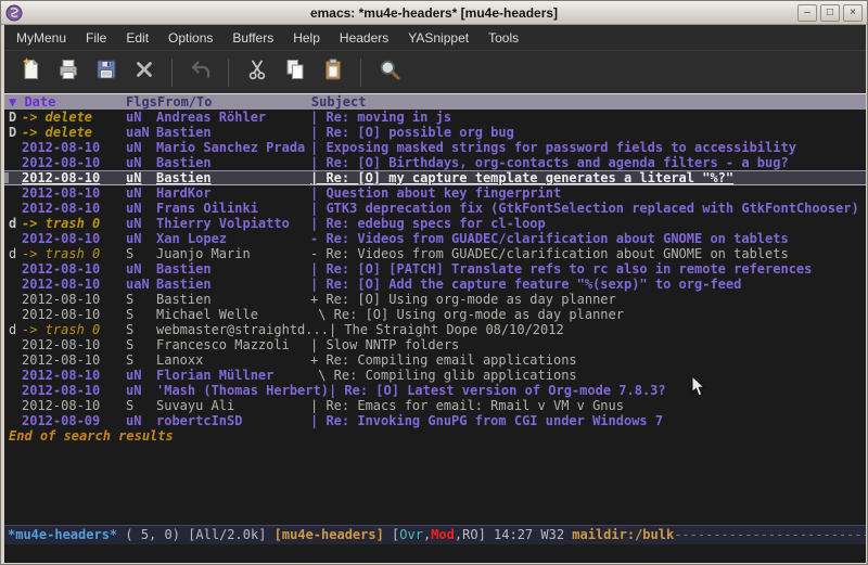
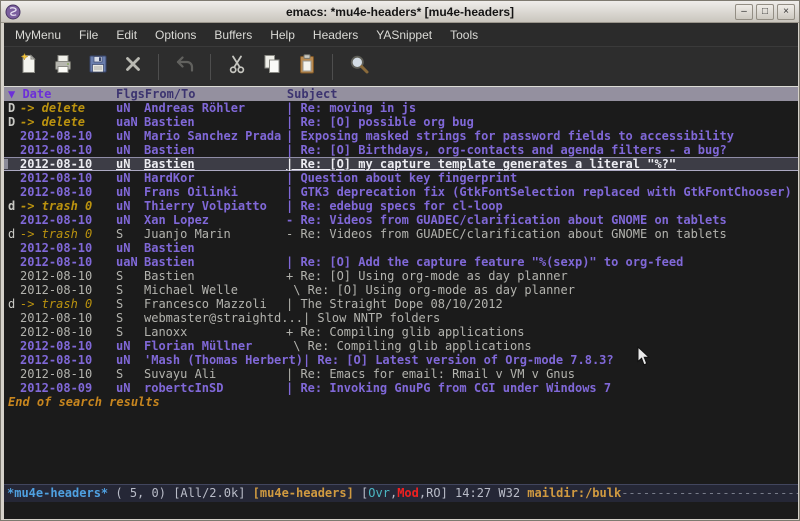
  emacs: *mu4e-headers* [mu4e-headers]
  –
  □
  ×
  MyMenu
  File
  Edit
  Options
  Buffers
  Help
  Headers
  YASnippet
  Tools
  ▼ Date
  Flgs
  From/To
  Subject
  D
  -> delete
  uN
  Andreas Röhler
  | Re: moving in js
  D
  -> delete
  uaN
  Bastien
  | Re: [O] possible org bug
  2012-08-10
  uN
  Mario Sanchez Prada
  | Exposing masked strings for password fields to accessibility
  2012-08-10
  uN
  Bastien
  | Re: [O] Birthdays, org-contacts and agenda filters - a bug?
  2012-08-10
  uN
  Bastien
  | Re: [O] my capture template generates a literal "%?"
  2012-08-10
  uN
  HardKor
  | Question about key fingerprint
  2012-08-10
  uN
  Frans Oilinki
  | GTK3 deprecation fix (GtkFontSelection replaced with GtkFontChooser)
  d
  -> trash 0
  uN
  Thierry Volpiatto
  | Re: edebug specs for cl-loop
  2012-08-10
  uN
  Xan Lopez
  - Re: Videos from GUADEC/clarification about GNOME on tablets
  d
  -> trash 0
  S
  Juanjo Marin
  - Re: Videos from GUADEC/clarification about GNOME on tablets
  2012-08-10
  uN
  Bastien
- | Re: [O] [PATCH] Translate refs to rc also in remote references
  2012-08-10
  uaN
  Bastien
  | Re: [O] Add the capture feature "%(sexp)" to org-feed
  2012-08-10
  S
  Bastien
  + Re: [O] Using org-mode as day planner
  2012-08-10
  S
  Michael Welle
  \ Re: [O] Using org-mode as day planner
  d
  -> trash 0
  S
- webmaster@straightd...
+ Francesco Mazzoli
  | The Straight Dope 08/10/2012
  2012-08-10
  S
- Francesco Mazzoli
+ webmaster@straightd...
  | Slow NNTP folders
  2012-08-10
  S
  Lanoxx
- + Re: Compiling email applications
+ + Re: Compiling glib applications
  2012-08-10
  uN
  Florian Müllner
  \ Re: Compiling glib applications
  2012-08-10
  uN
  'Mash (Thomas Herbert)
  | Re: [O] Latest version of Org-mode 7.8.3?
  2012-08-10
  S
  Suvayu Ali
  | Re: Emacs for email: Rmail v VM v Gnus
  2012-08-09
  uN
  robertcInSD
  | Re: Invoking GnuPG from CGI under Windows 7
  End of search results
  *mu4e-headers* ( 5, 0) [All/2.0k] [mu4e-headers] [Ovr,Mod,RO] 14:27 W32 maildir:/bulk------------------------
